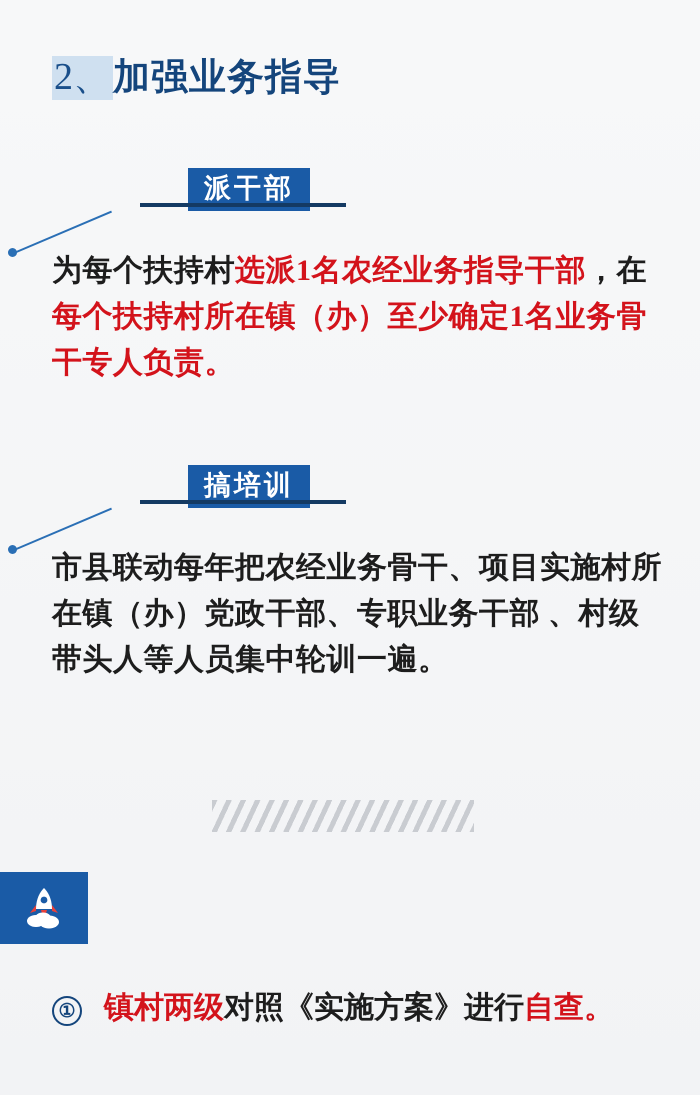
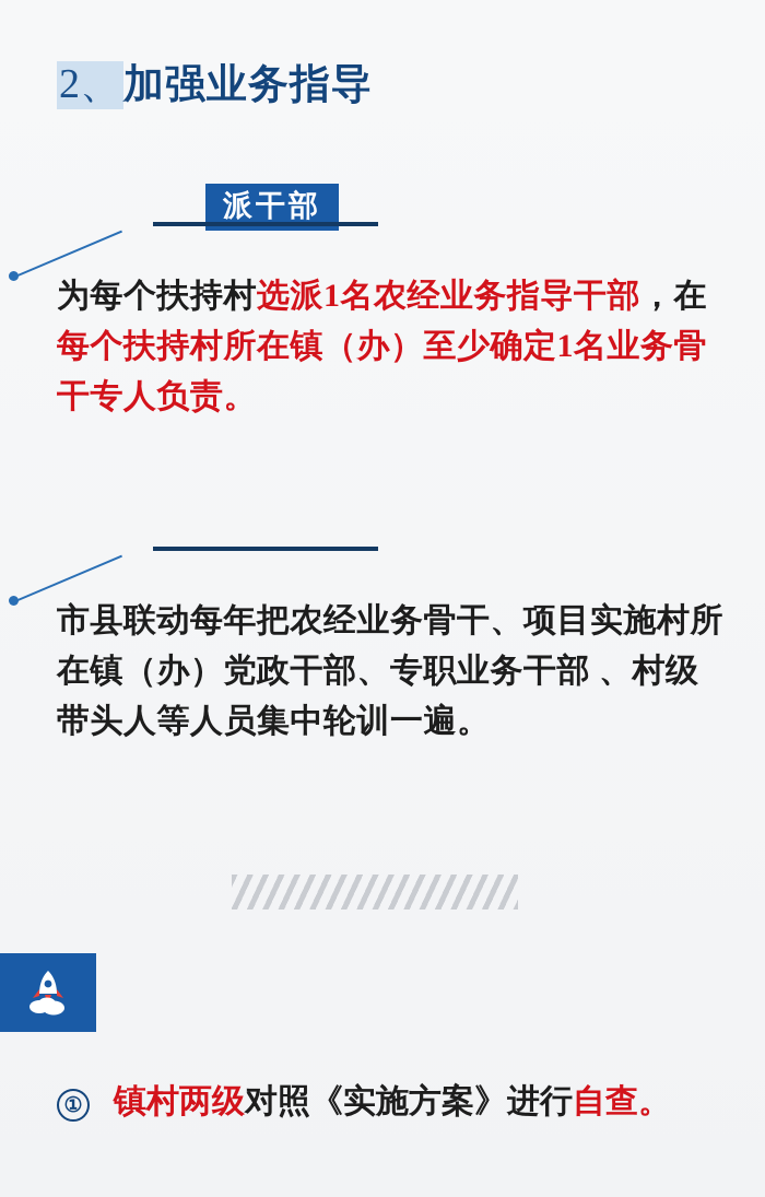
  2、
  加强业务指导
  派干部
  为每个扶持村选派1名农经业务指导干部，在每个扶持村所在镇（办）至少确定1名业务骨干专人负责。
- 搞培训
  市县联动每年把农经业务骨干、项目实施村所在镇（办）党政干部、专职业务干部 、村级带头人等人员集中轮训一遍。
  ①
  镇村两级对照《实施方案》进行自查。
